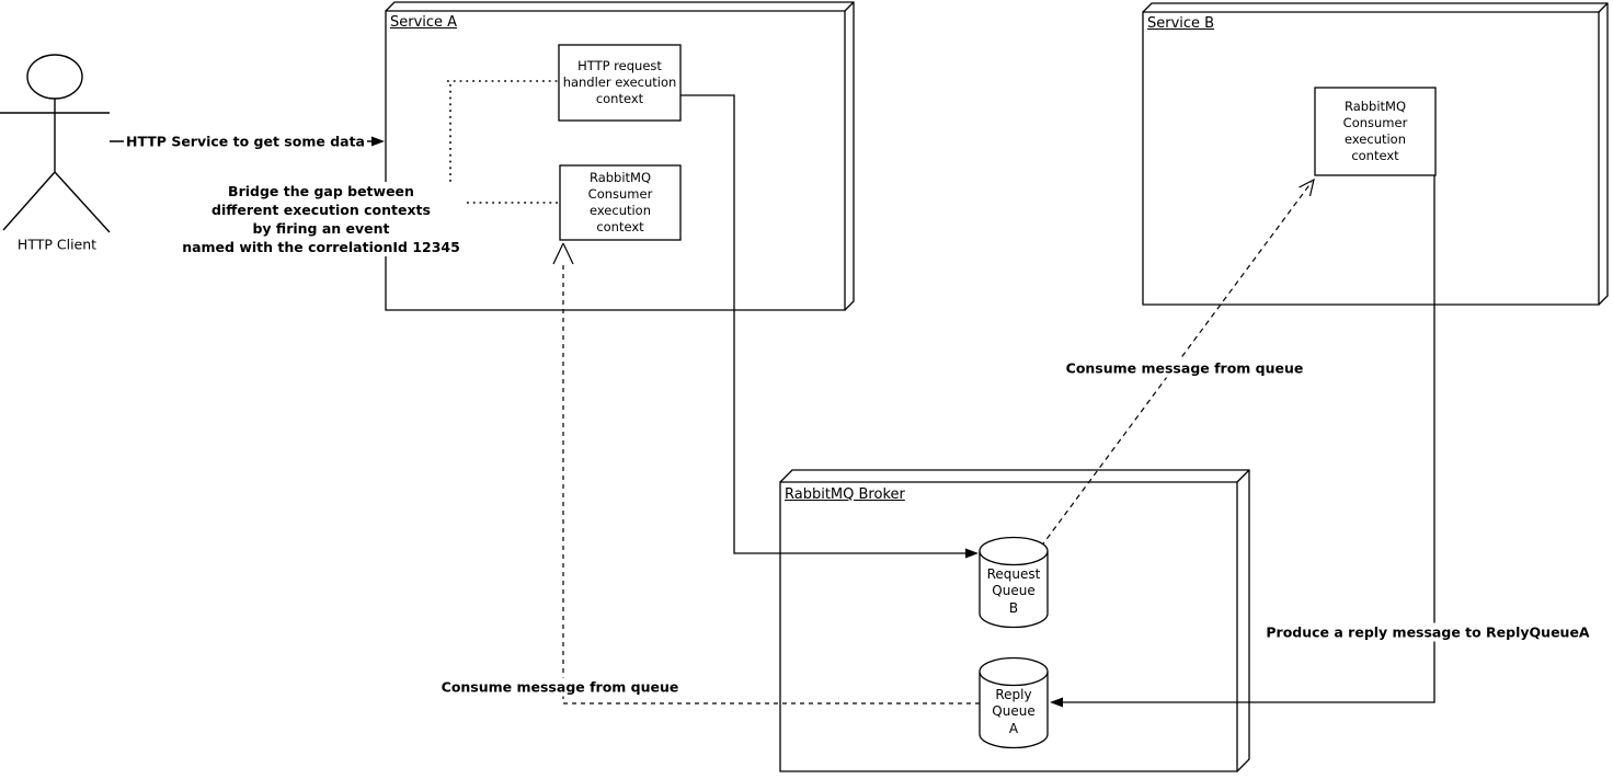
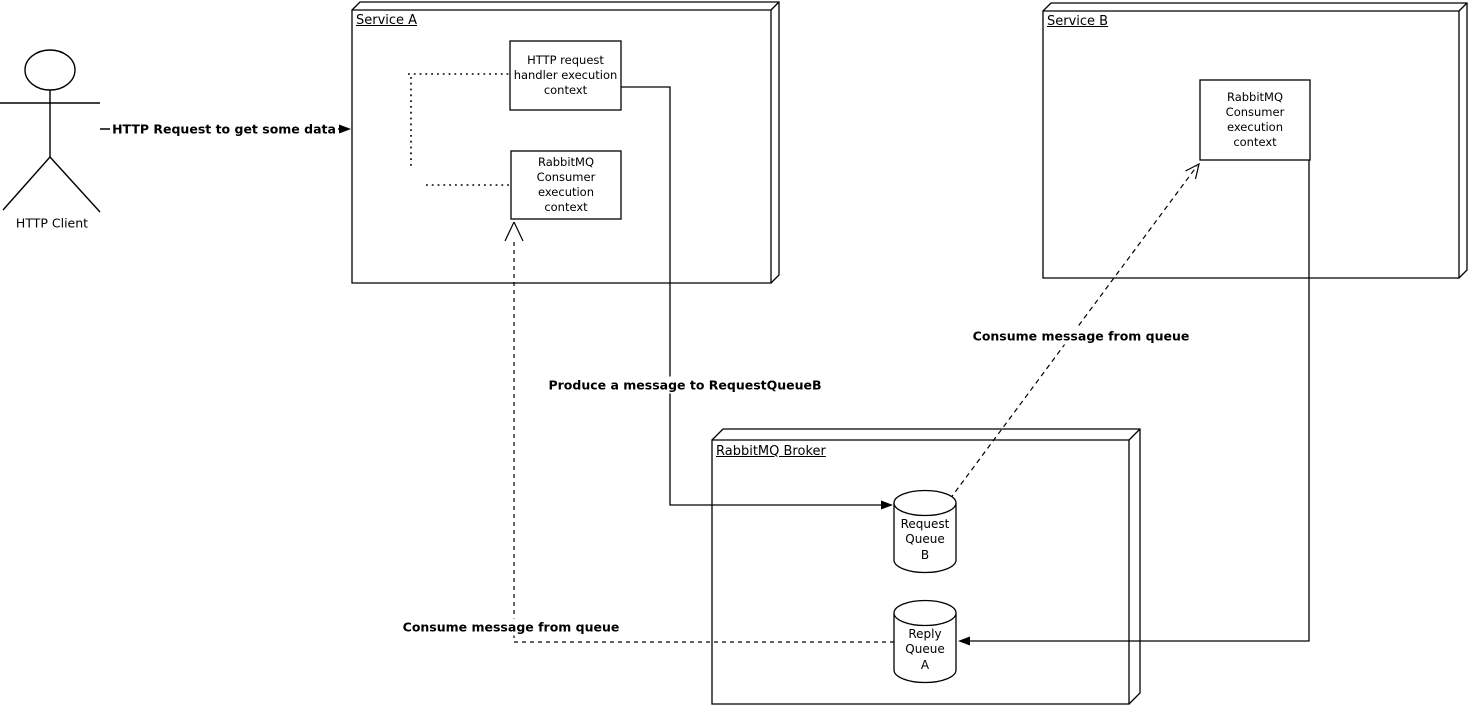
  Service A
  Service B
  RabbitMQ Broker
  HTTP Client
  HTTP request
  handler execution
  context
  RabbitMQ
  Consumer
  execution
  context
  RabbitMQ
  Consumer
  execution
  context
  Request
  Queue
  B
  Reply
  Queue
  A
- HTTP Service to get some data
+ HTTP Request to get some data
+ Produce a message to RequestQueueB
  Consume message from queue
  Consume message from queue
- Produce a reply message to ReplyQueueA
- Bridge the gap between
- different execution contexts
- by firing an event
- named with the correlationId 12345
